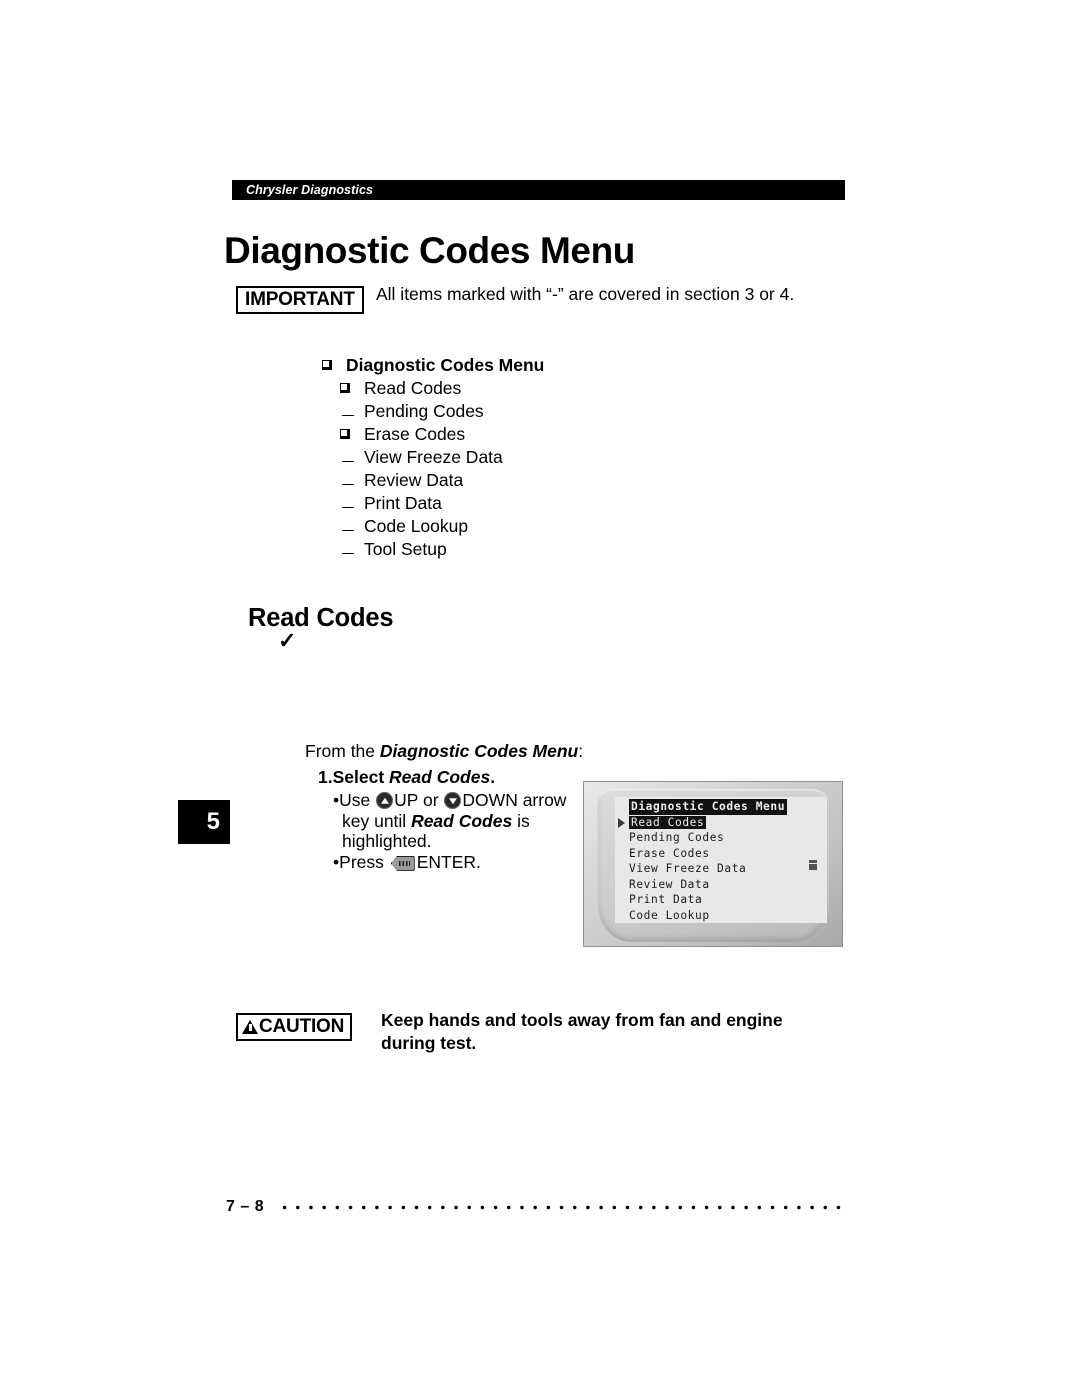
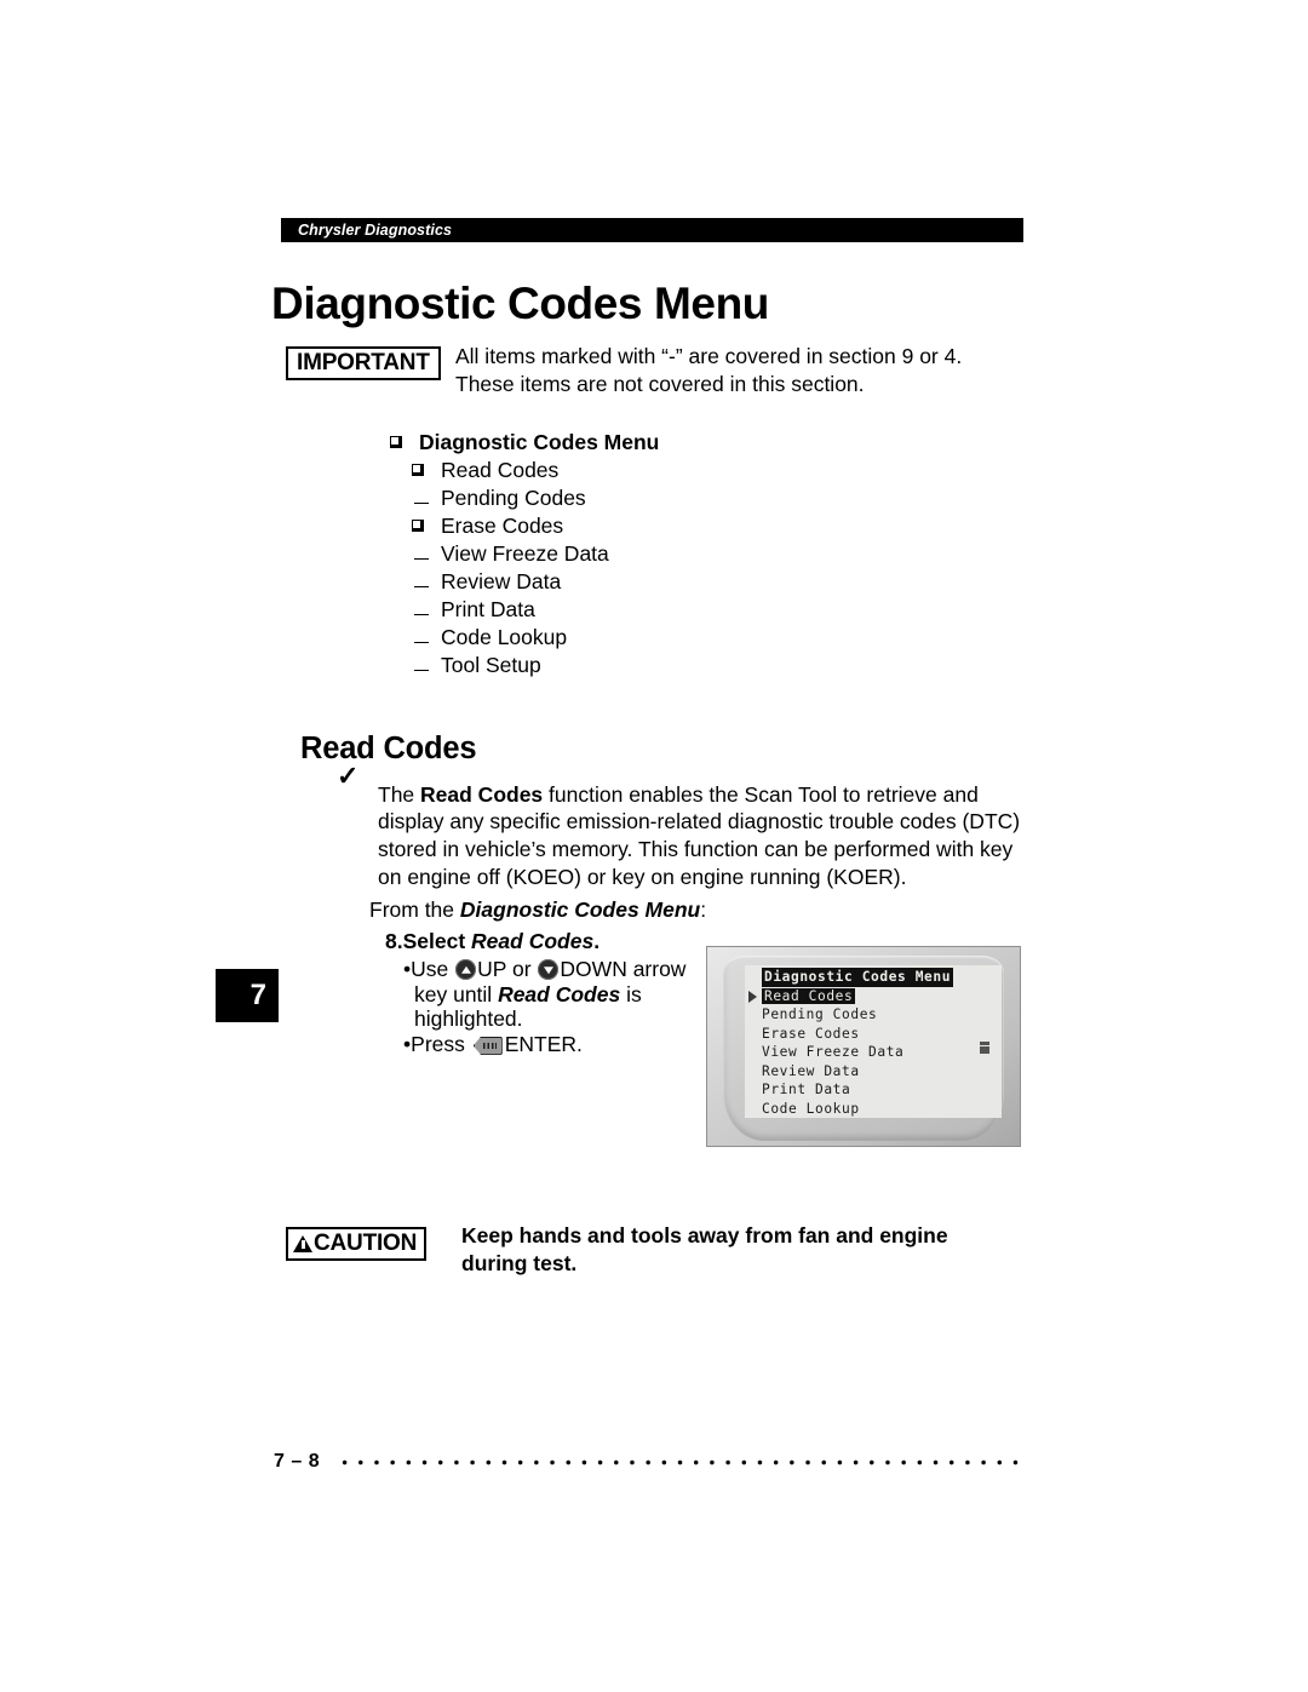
  Chrysler Diagnostics
  Diagnostic Codes Menu
  IMPORTANT
- All items marked with “-” are covered in section 3 or 4.
+ All items marked with “-” are covered in section 9 or 4.
+ These items are not covered in this section.
  Diagnostic Codes Menu
  Read Codes
  Pending Codes
  Erase Codes
  View Freeze Data
  Review Data
  Print Data
  Code Lookup
  Tool Setup
  Read Codes
  ✓
+ The Read Codes function enables the Scan Tool to retrieve and display any specific emission-related diagnostic trouble codes (DTC) stored in vehicle’s memory. This function can be performed with key on engine off (KOEO) or key on engine running (KOER).
  From the Diagnostic Codes Menu:
- 1.Select Read Codes.
+ 8.Select Read Codes.
  •Use UP or DOWN arrow
  key until Read Codes is
  highlighted.
  •Press ENTER.
  Diagnostic Codes Menu
  Read Codes
  Pending Codes
  Erase Codes
  View Freeze Data
  Review Data
  Print Data
  Code Lookup
  CAUTION
  Keep hands and tools away from fan and engine
  during test.
- 5
+ 7
  7 – 8
